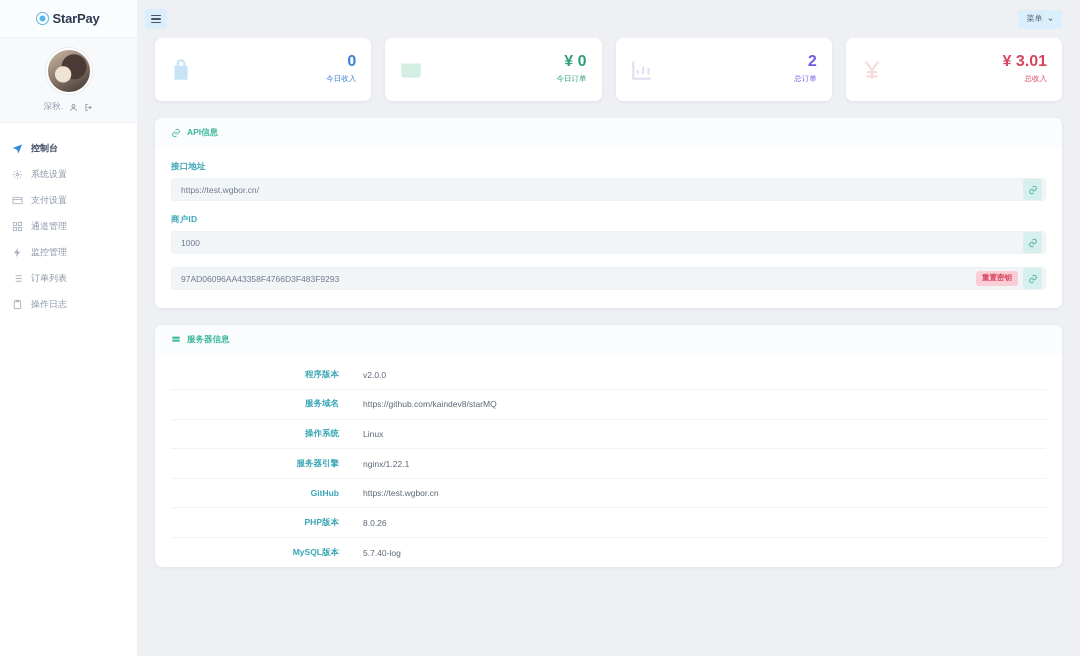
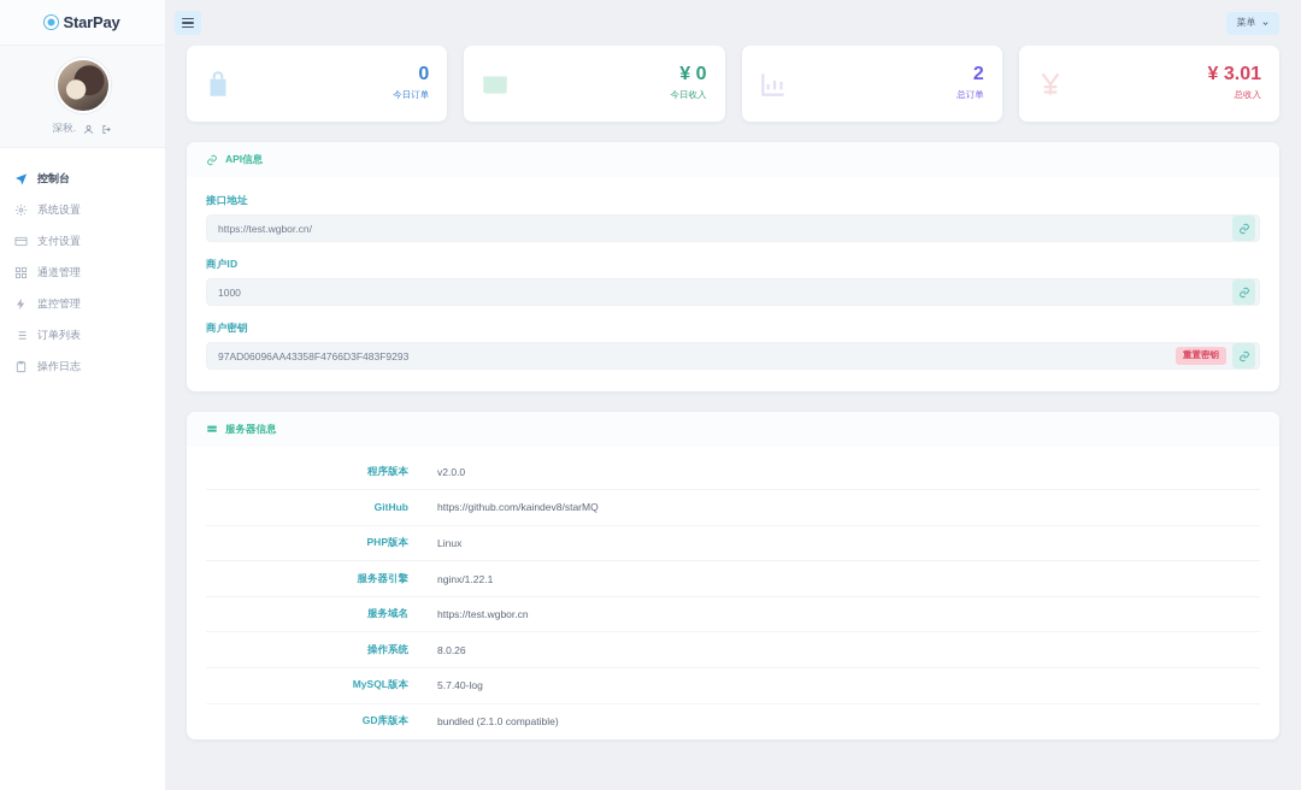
  StarPay
  深秋.
  控制台
  系统设置
  支付设置
  通道管理
  监控管理
  订单列表
  操作日志
  菜单
  0
- 今日收入
+ 今日订单
  ¥ 0
- 今日订单
+ 今日收入
  2
  总订单
  ¥ 3.01
  总收入
  API信息
  接口地址
  https://test.wgbor.cn/
  商户ID
  1000
+ 商户密钥
  97AD06096AA43358F4766D3F483F9293
  重置密钥
  服务器信息
  程序版本	v2.0.0
- 服务域名	https://github.com/kaindev8/starMQ
+ GitHub	https://github.com/kaindev8/starMQ
- 操作系统	Linux
+ PHP版本	Linux
  服务器引擎	nginx/1.22.1
- GitHub	https://test.wgbor.cn
+ 服务域名	https://test.wgbor.cn
- PHP版本	8.0.26
+ 操作系统	8.0.26
  MySQL版本	5.7.40-log
+ GD库版本	bundled (2.1.0 compatible)
